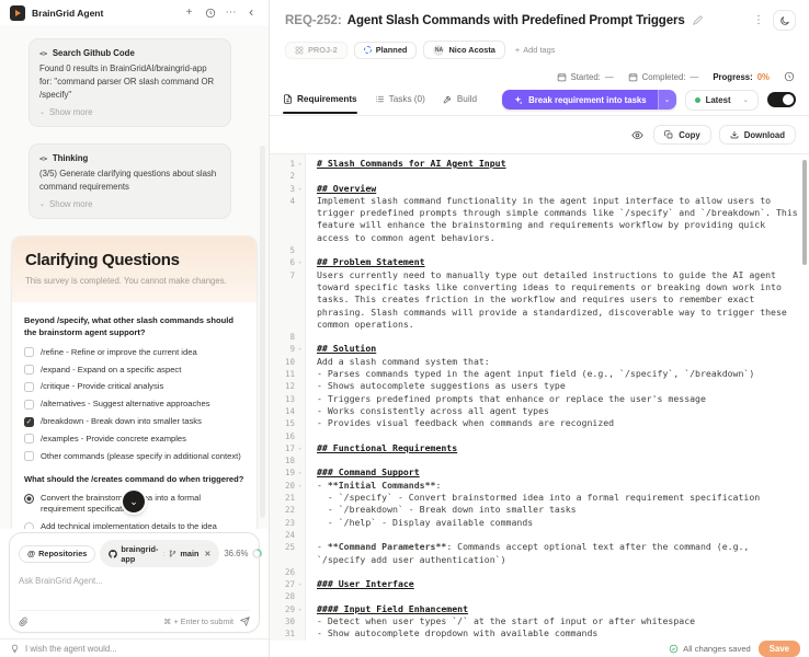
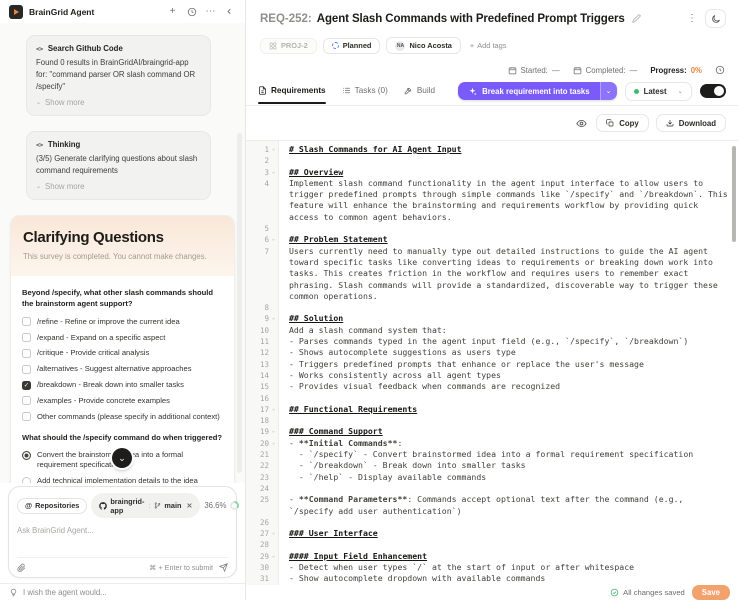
  BrainGrid Agent
  +
  ⋯
  <>
  Search Github Code
  Found 0 results in BrainGridAI/braingrid-app for: "command parser OR slash command OR /specify"
  Show more
  <>
  Thinking
  (3/5) Generate clarifying questions about slash command requirements
  Show more
  Clarifying Questions
  This survey is completed. You cannot make changes.
  Beyond /specify, what other slash commands should the brainstorm agent support?
  /refine - Refine or improve the current idea
  /expand - Expand on a specific aspect
  /critique - Provide critical analysis
  /alternatives - Suggest alternative approaches
  /breakdown - Break down into smaller tasks
  /examples - Provide concrete examples
  Other commands (please specify in additional context)
- What should the /creates command do when triggered?
+ What should the /specify command do when triggered?
  Convert the brainstormea into a formal requirement specificati
  Add technical implementation details to the idea
  ⌄
  @
  Repositories
  braingrid-app
  :
  main
  36.6%
  Ask BrainGrid Agent...
  ⌘ + Enter to submit
  I wish the agent would...
  REQ-252:
  Agent Slash Commands with Predefined Prompt Triggers
  ⋮
  PROJ-2
  Planned
  Nico Acosta
  +
  Add tags
  Started:
  —
  Completed:
  —
  Progress:
  0%
  Requirements
  Tasks (0)
  Build
  Break requirement into tasks
  Latest
  Copy
  Download
  1
  # Slash Commands for AI Agent Input
  2
  3
  ## Overview
  4
  Implement slash command functionality in the agent input interface to allow users to trigger predefined prompts through simple commands like `/specify` and `/breakdown`. This feature will enhance the brainstorming and requirements workflow by providing quick access to common agent behaviors.
  5
  6
  ## Problem Statement
  7
  Users currently need to manually type out detailed instructions to guide the AI agent toward specific tasks like converting ideas to requirements or breaking down work into tasks. This creates friction in the workflow and requires users to remember exact phrasing. Slash commands will provide a standardized, discoverable way to trigger these common operations.
  8
  9
  ## Solution
  10
  Add a slash command system that:
  11
  - Parses commands typed in the agent input field (e.g., `/specify`, `/breakdown`)
  12
  - Shows autocomplete suggestions as users type
  13
  - Triggers predefined prompts that enhance or replace the user's message
  14
  - Works consistently across all agent types
  15
  - Provides visual feedback when commands are recognized
  16
  17
  ## Functional Requirements
  18
  19
  ### Command Support
  20
  - **Initial Commands**:
  21
  - `/specify` - Convert brainstormed idea into a formal requirement specification
  22
  - `/breakdown` - Break down into smaller tasks
  23
  - `/help` - Display available commands
  24
  25
  - **Command Parameters**: Commands accept optional text after the command (e.g., `/specify add user authentication`)
  26
  27
  ### User Interface
  28
  29
  #### Input Field Enhancement
  30
  - Detect when user types `/` at the start of input or after whitespace
  31
  - Show autocomplete dropdown with available commands
  All changes saved
  Save
